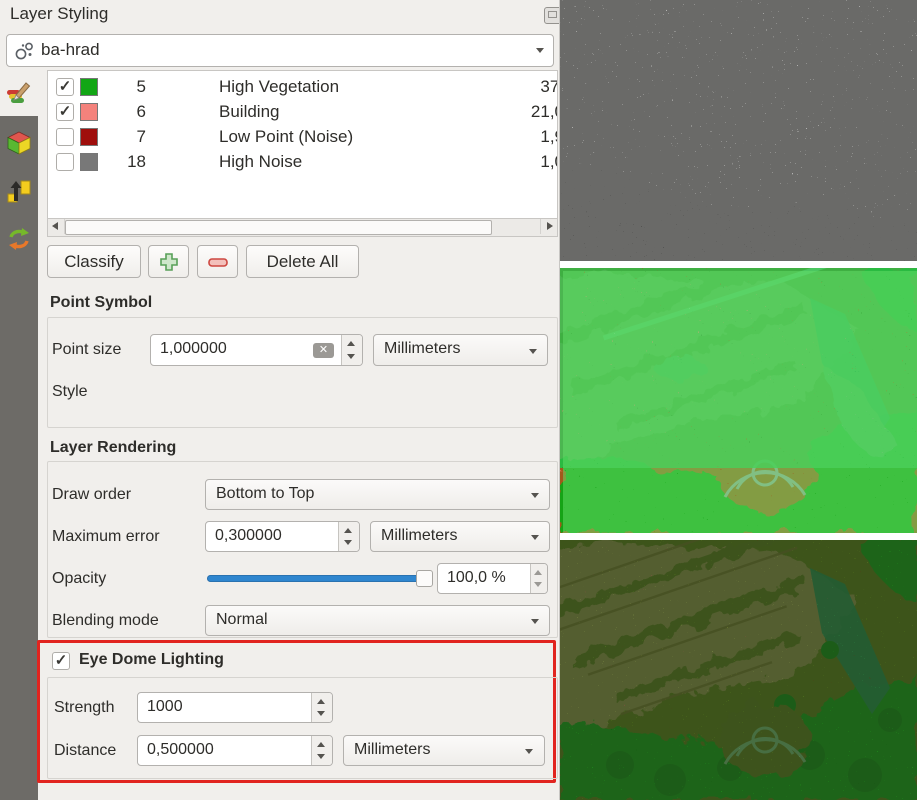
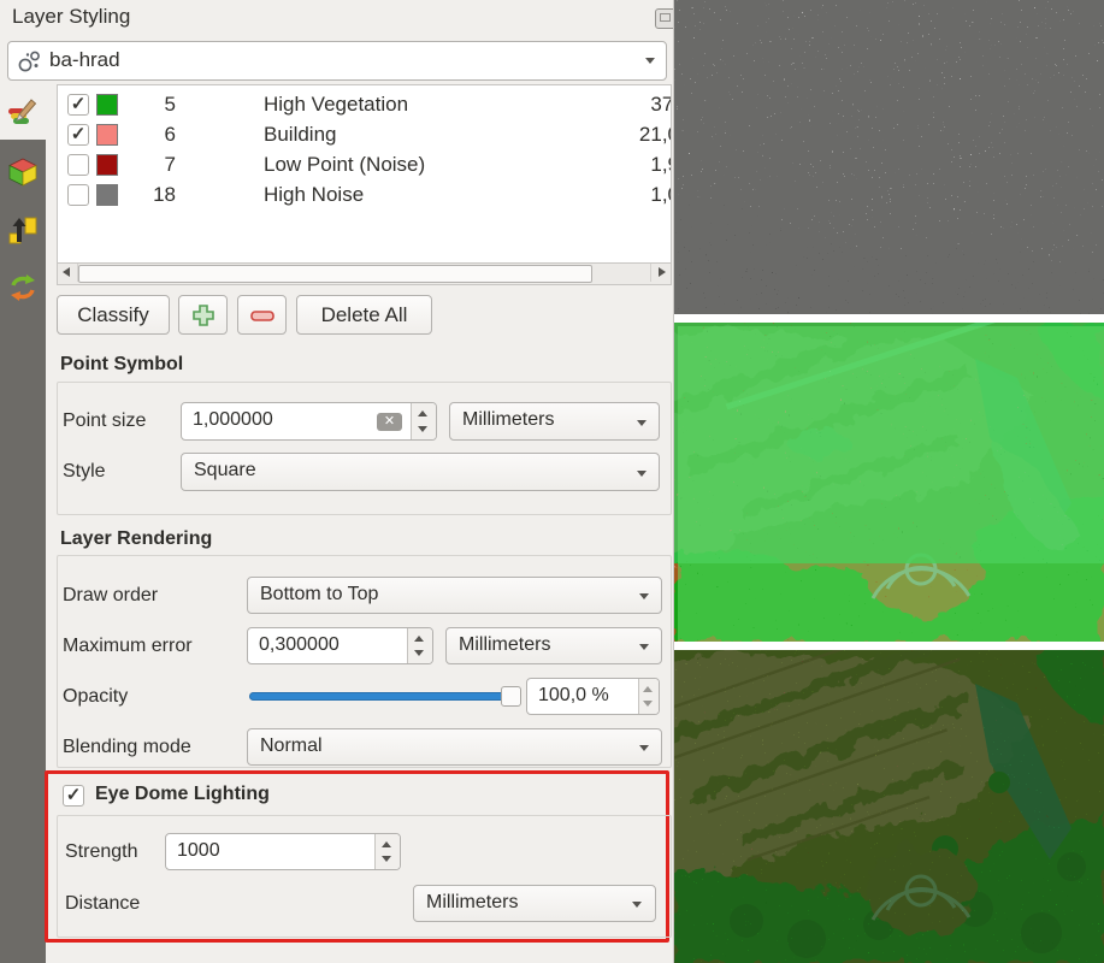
  Layer Styling
  ba-hrad
  ✓
  5
  High Vegetation
  ✓
  6
  Building
  21,
  7
  Low Point (Noise)
  18
  High Noise
  Classify
  Delete All
  Point Symbol
  Point size
  1,000000
  ✕
  Millimeters
  Style
+ Square
  Layer Rendering
  Draw order
  Bottom to Top
  Maximum error
  0,300000
  Millimeters
  Opacity
  100,0 %
  Blending mode
  Normal
  ✓
  Eye Dome Lighting
  Strength
  1000
  Distance
- 0,500000
  Millimeters
